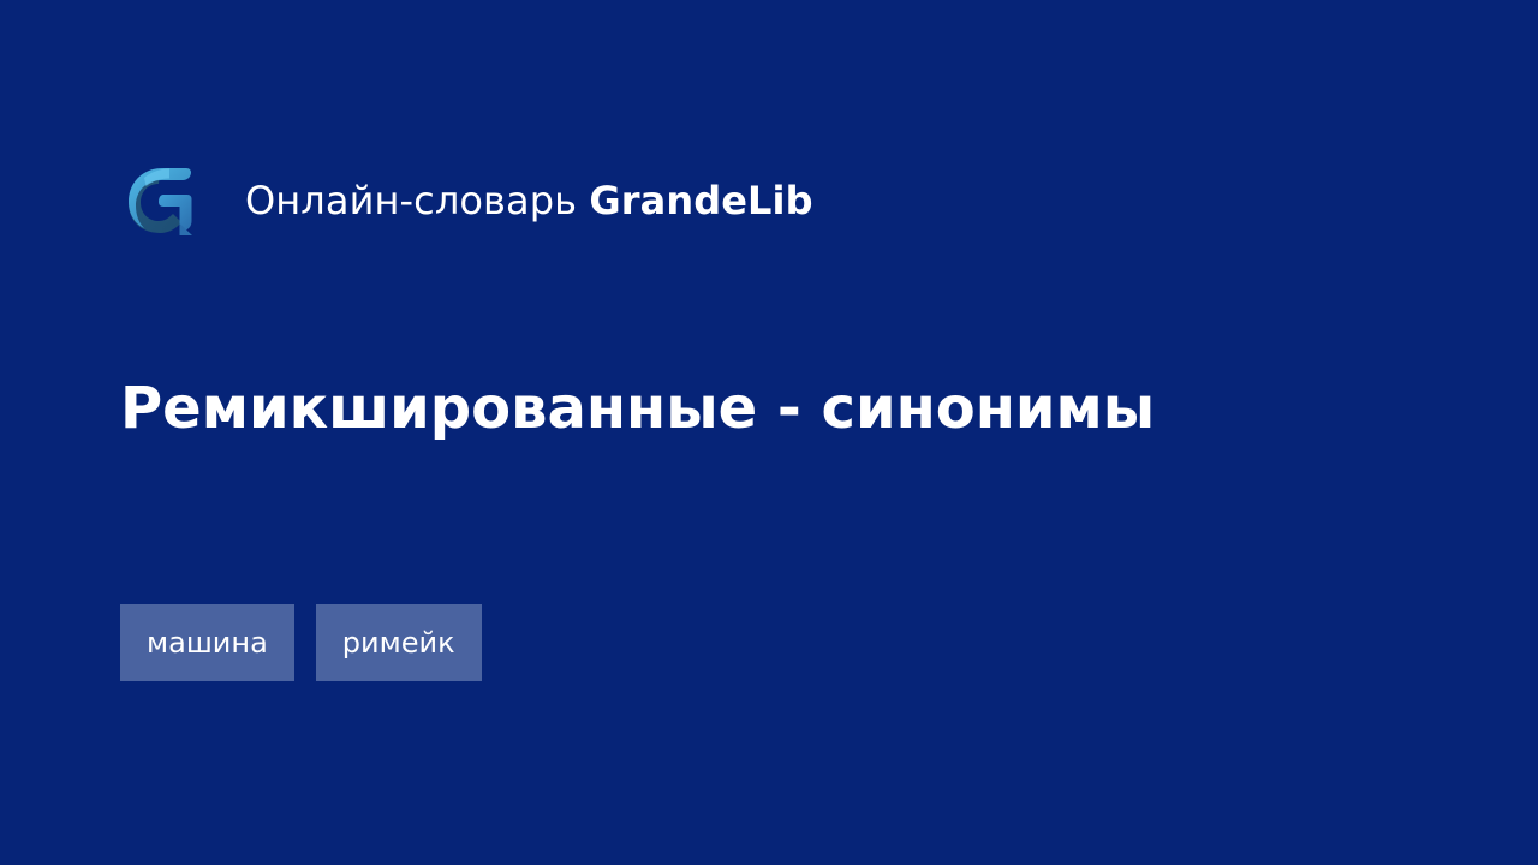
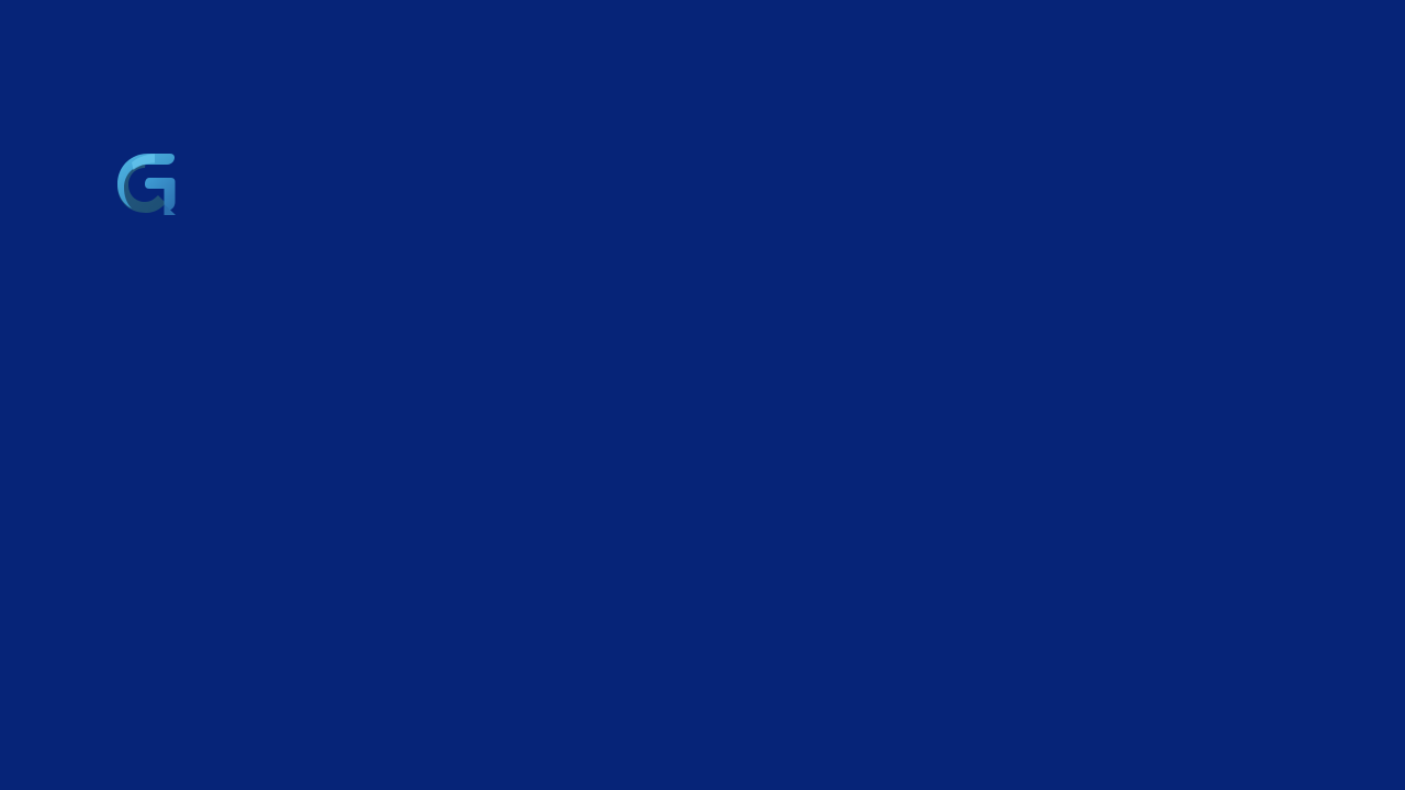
- Онлайн-словарь GrandeLib
- Ремикшированные - синонимы
- машина
- римейк
